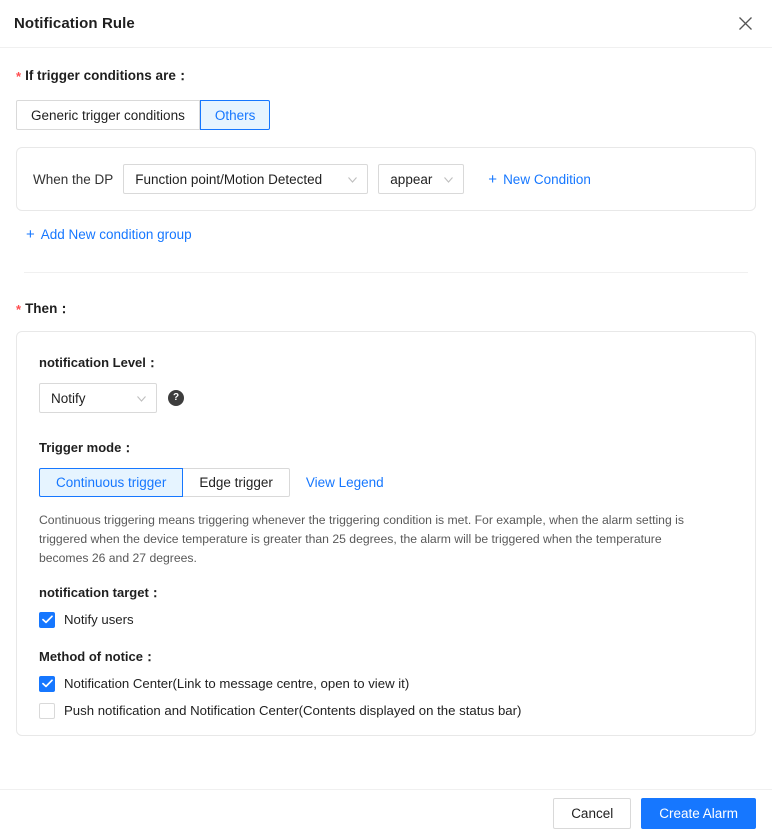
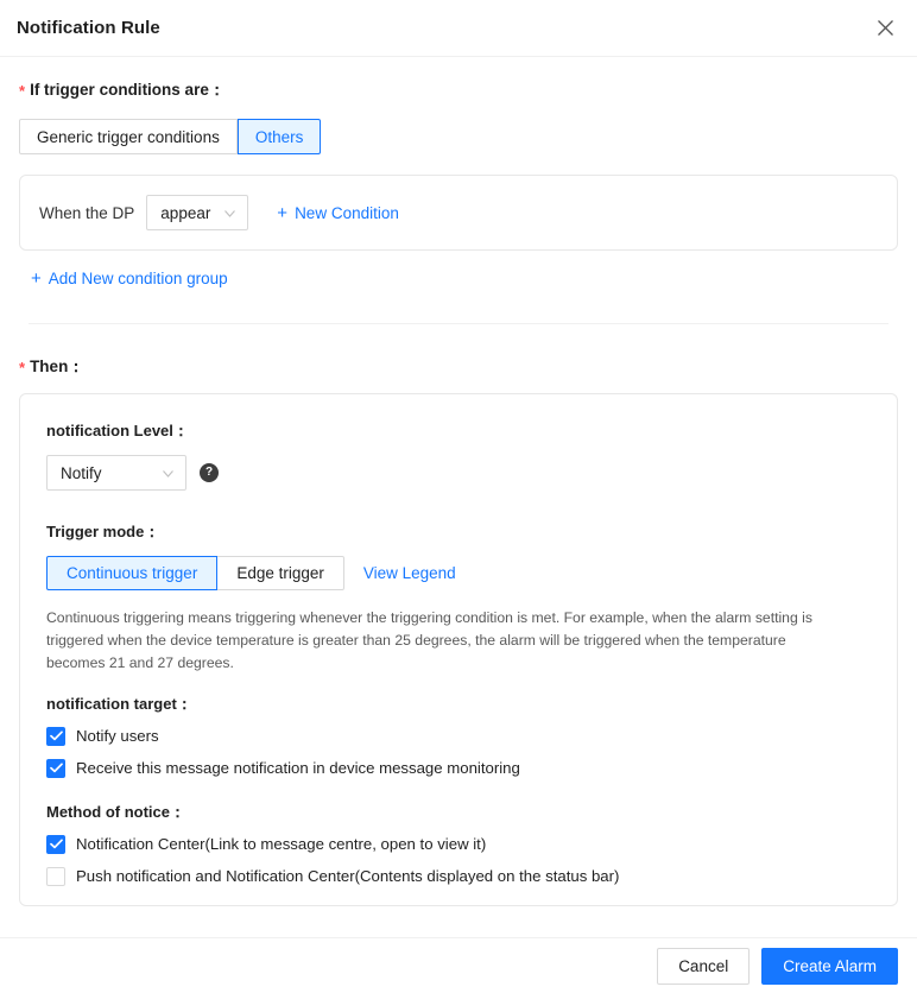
  Notification Rule
  *
  If trigger conditions are：
  Generic trigger conditions
  Others
  When the DP
- Function point/Motion Detected
  appear
  +
  New Condition
  +
  Add New condition group
  *
  Then：
  notification Level：
  Notify
  ?
  Trigger mode：
  Continuous trigger
  Edge trigger
  View Legend
- Continuous triggering means triggering whenever the triggering condition is met. For example, when the alarm setting is triggered when the device temperature is greater than 25 degrees, the alarm will be triggered when the temperature becomes 26 and 27 degrees.
+ Continuous triggering means triggering whenever the triggering condition is met. For example, when the alarm setting is triggered when the device temperature is greater than 25 degrees, the alarm will be triggered when the temperature becomes 21 and 27 degrees.
  notification target：
  Notify users
+ Receive this message notification in device message monitoring
  Method of notice：
  Notification Center(Link to message centre, open to view it)
  Push notification and Notification Center(Contents displayed on the status bar)
  Cancel
  Create Alarm
